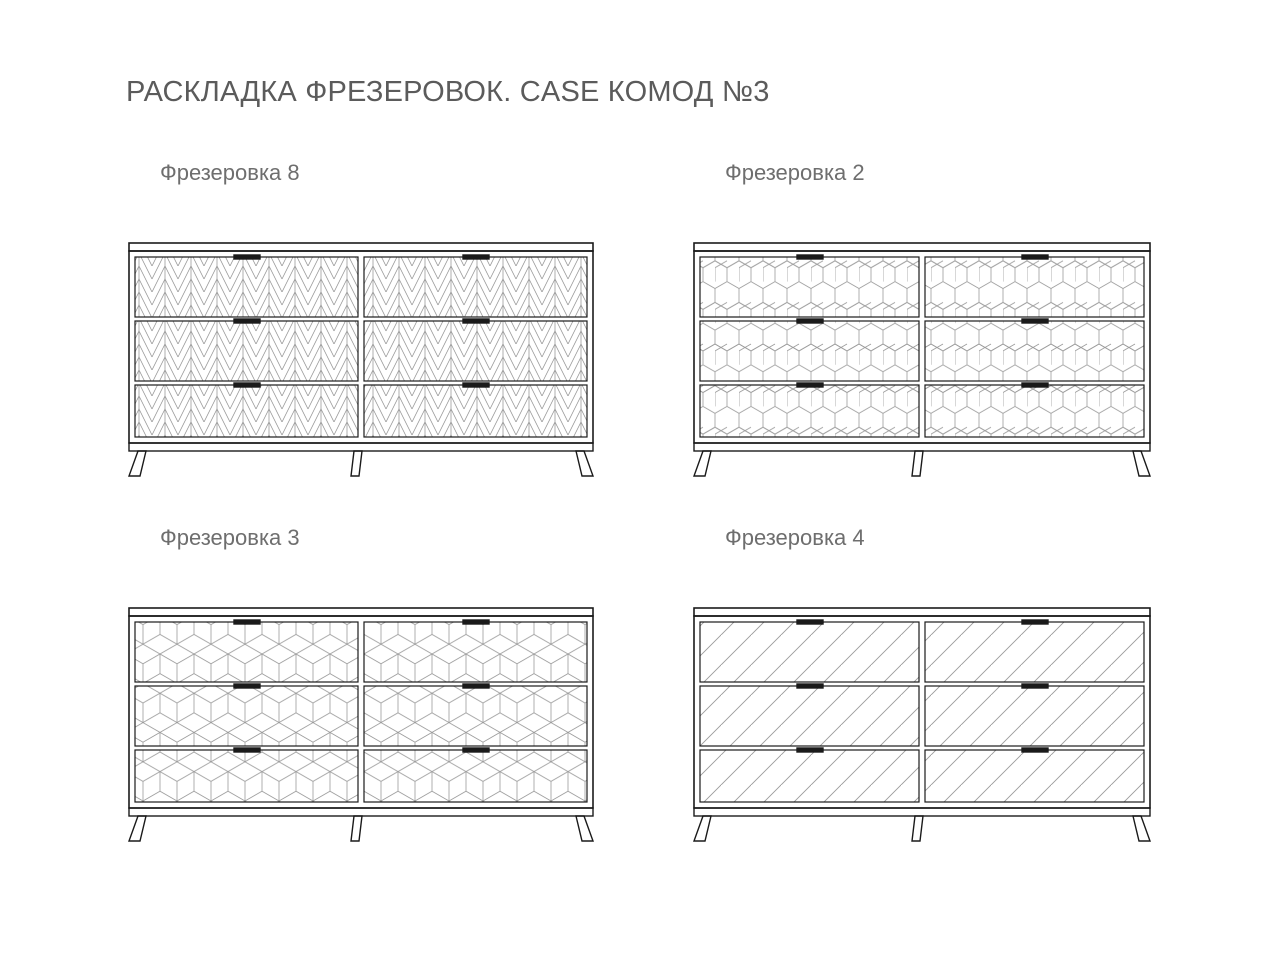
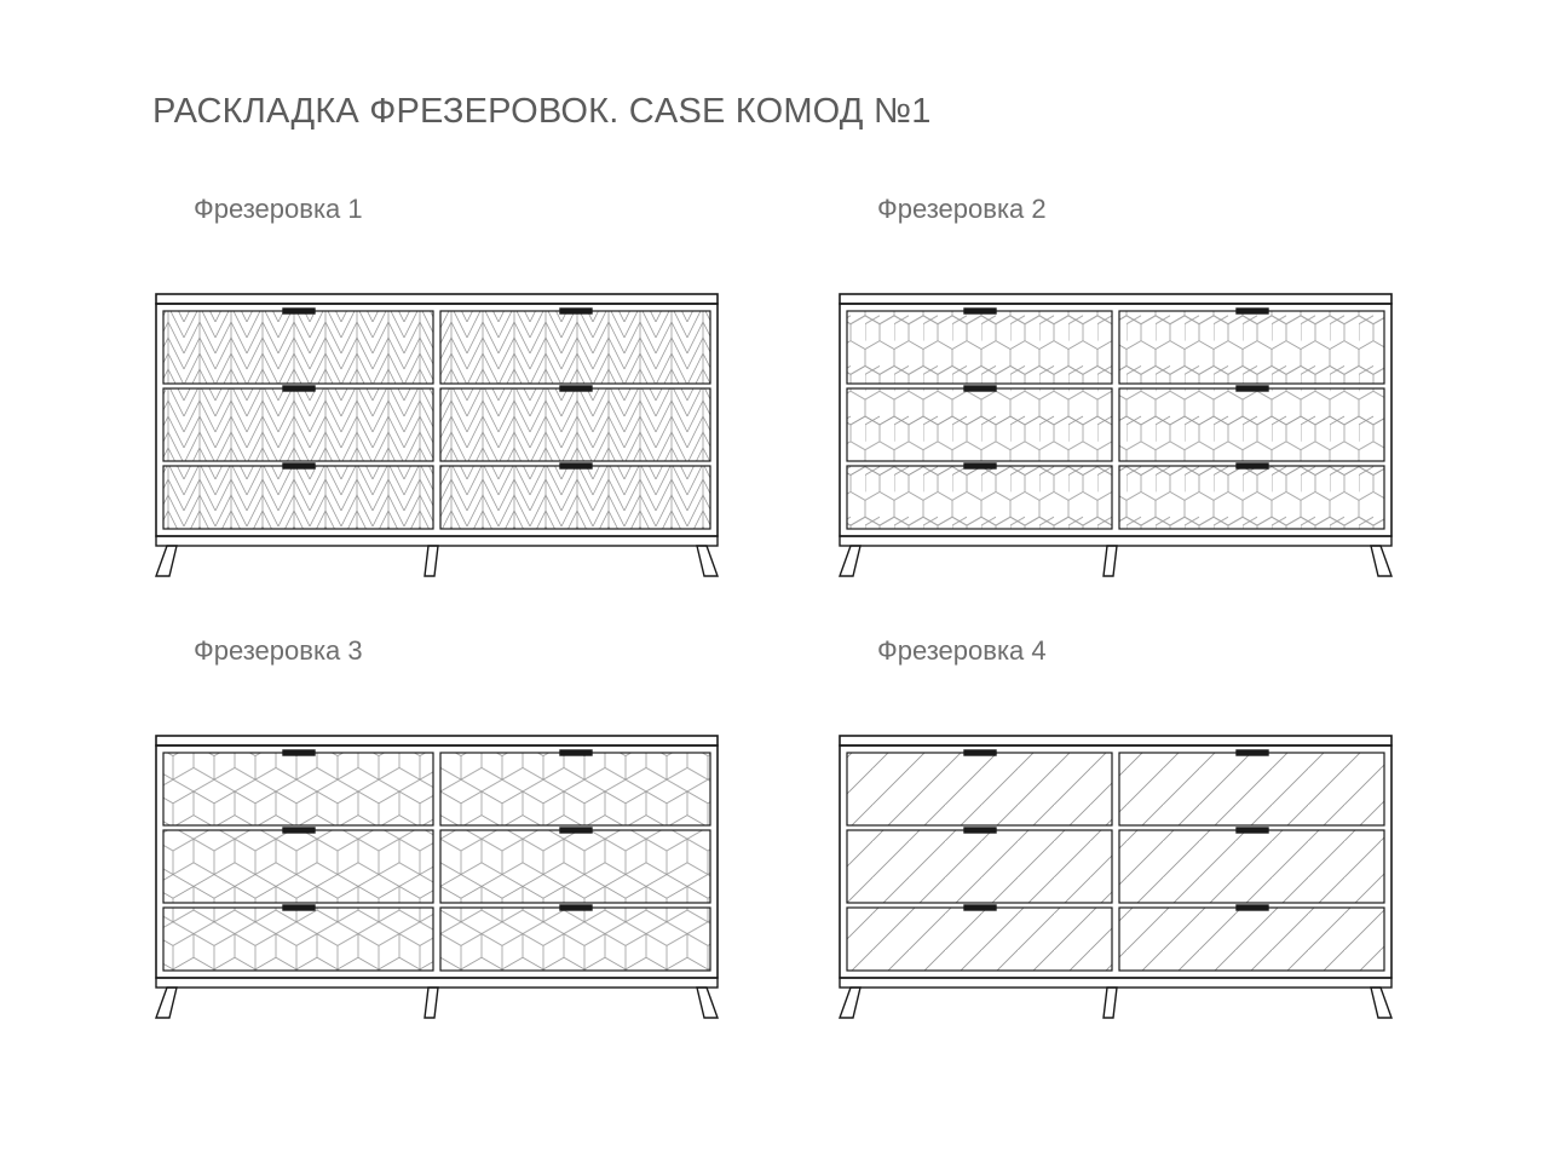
- РАСКЛАДКА ФРЕЗЕРОВОК. CASE КОМОД №3
+ РАСКЛАДКА ФРЕЗЕРОВОК. CASE КОМОД №1
- Фрезеровка 8
+ Фрезеровка 1
  Фрезеровка 2
  Фрезеровка 3
  Фрезеровка 4
